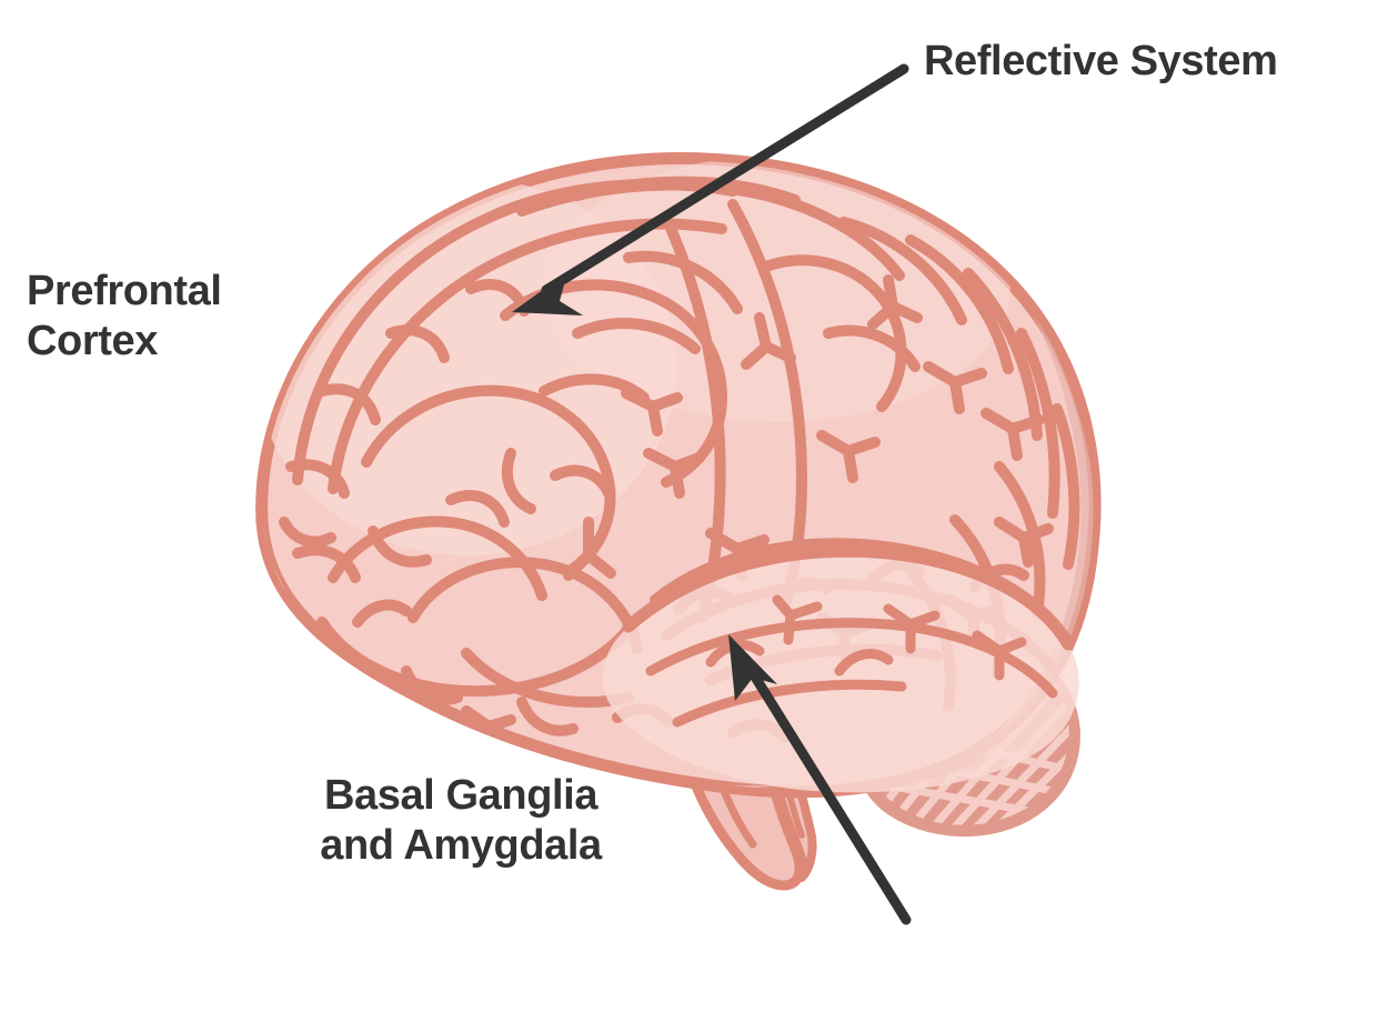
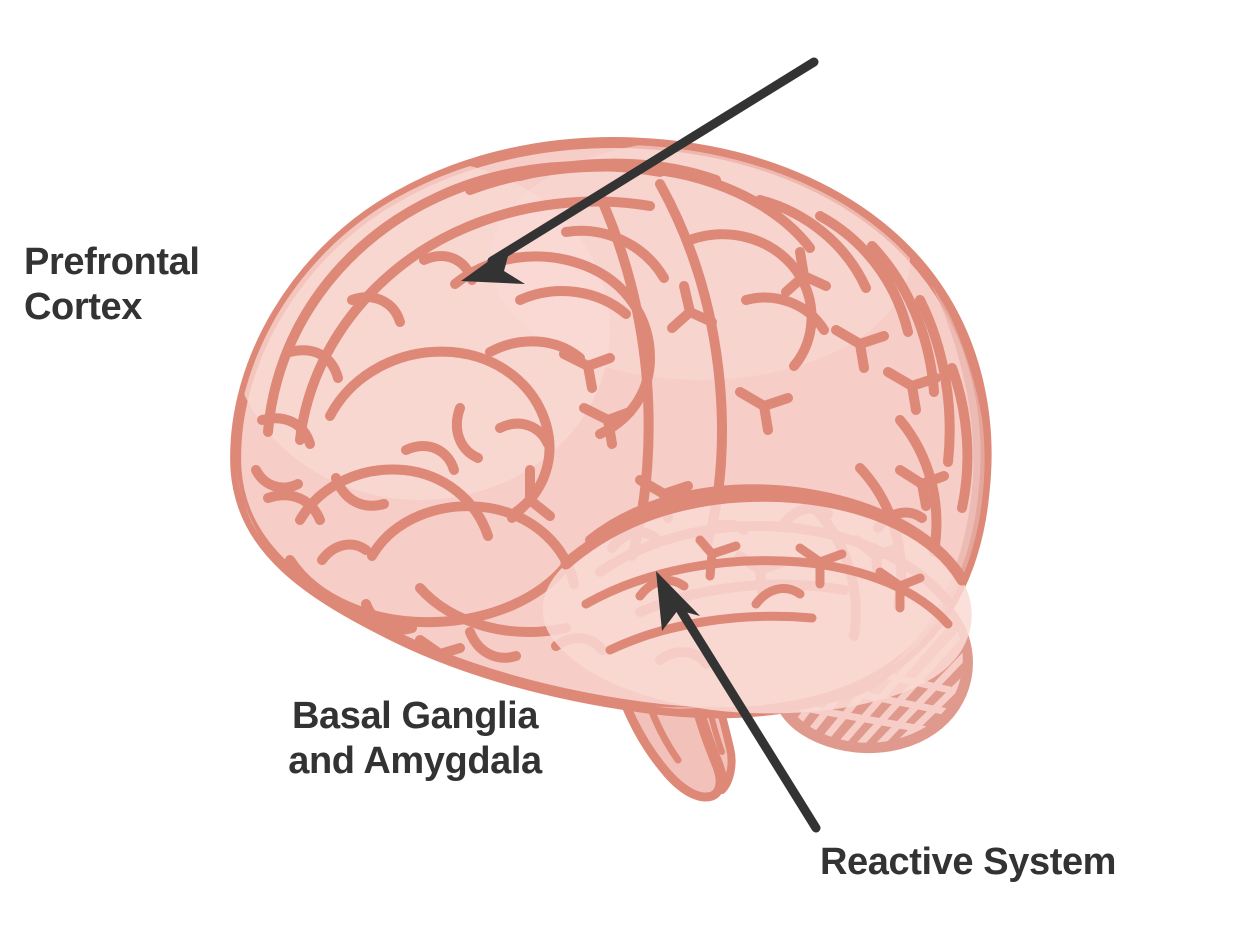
  Prefrontal
  Cortex
- Reflective System
  Basal Ganglia
  and Amygdala
+ Reactive System
